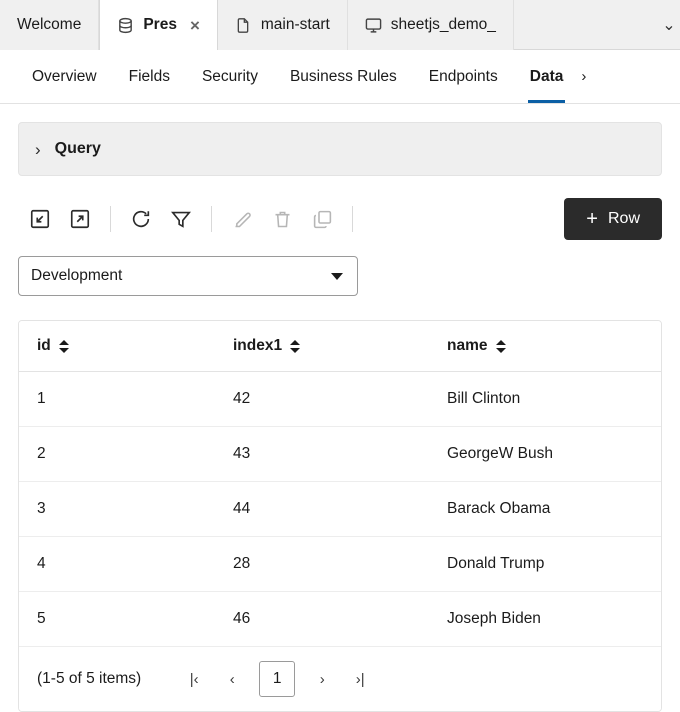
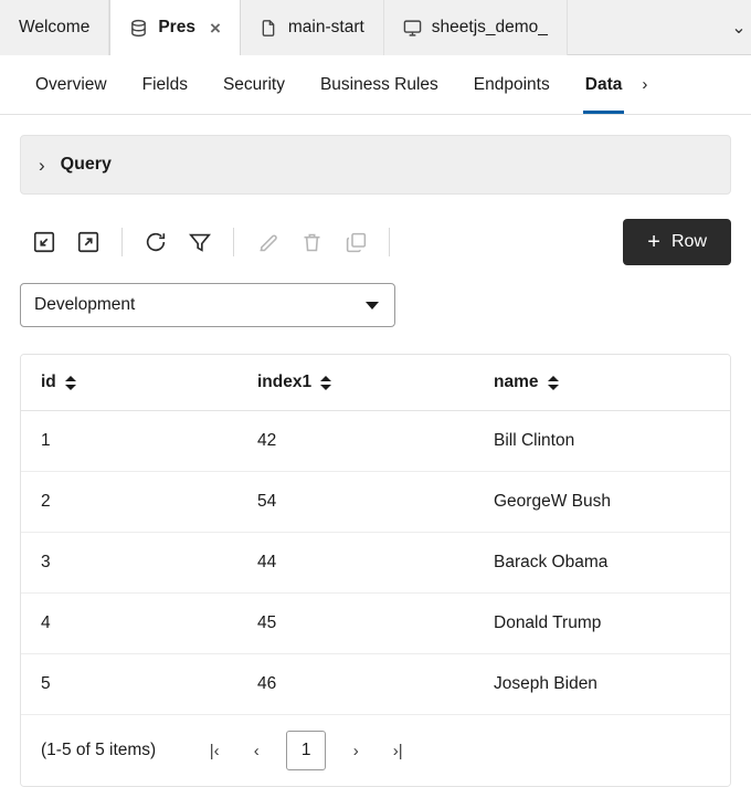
  Welcome
  Pres
  ×
  main-start
  sheetjs_demo_
  ⌄
  Overview
  Fields
  Security
  Business Rules
  Endpoints
  Data
  ›
  ›
  Query
  +
  Row
  Development
  id	index1	name
  1	42	Bill Clinton
- 2	43	GeorgeW Bush
+ 2	54	GeorgeW Bush
  3	44	Barack Obama
- 4	28	Donald Trump
+ 4	45	Donald Trump
  5	46	Joseph Biden
  (1-5 of 5 items)
  |‹
  ‹
  1
  ›
  ›|
